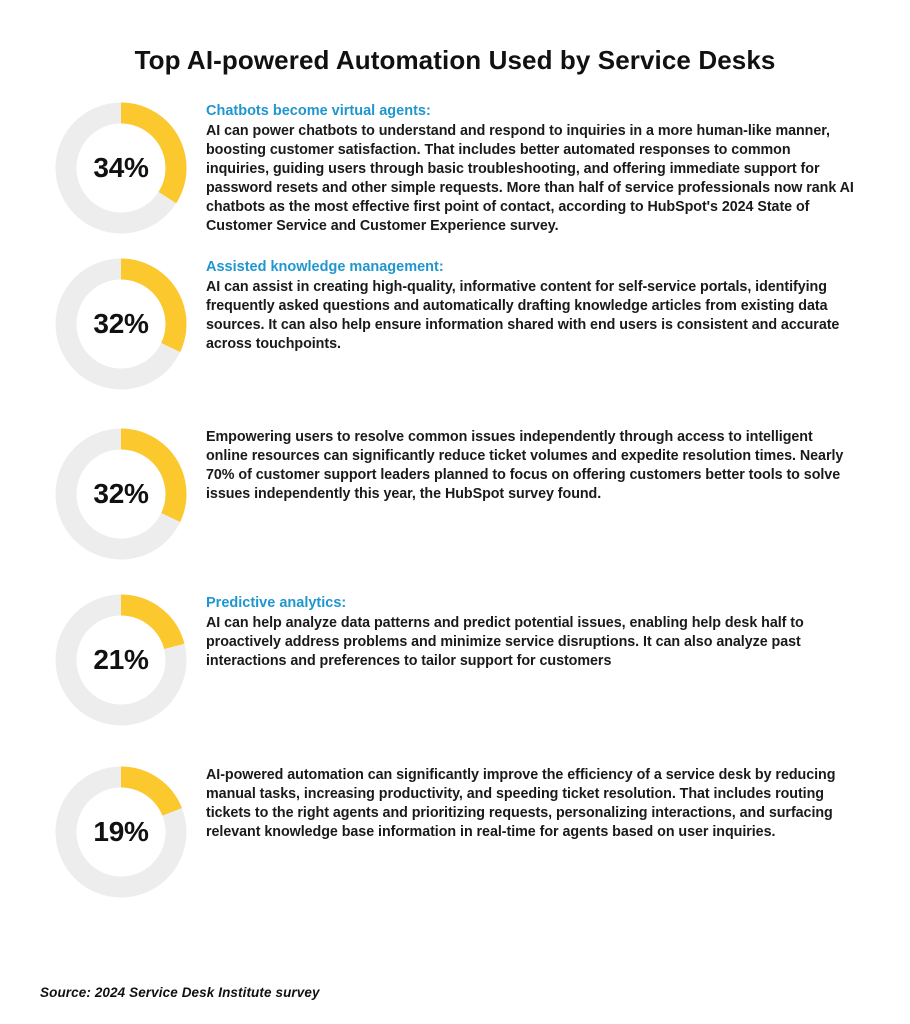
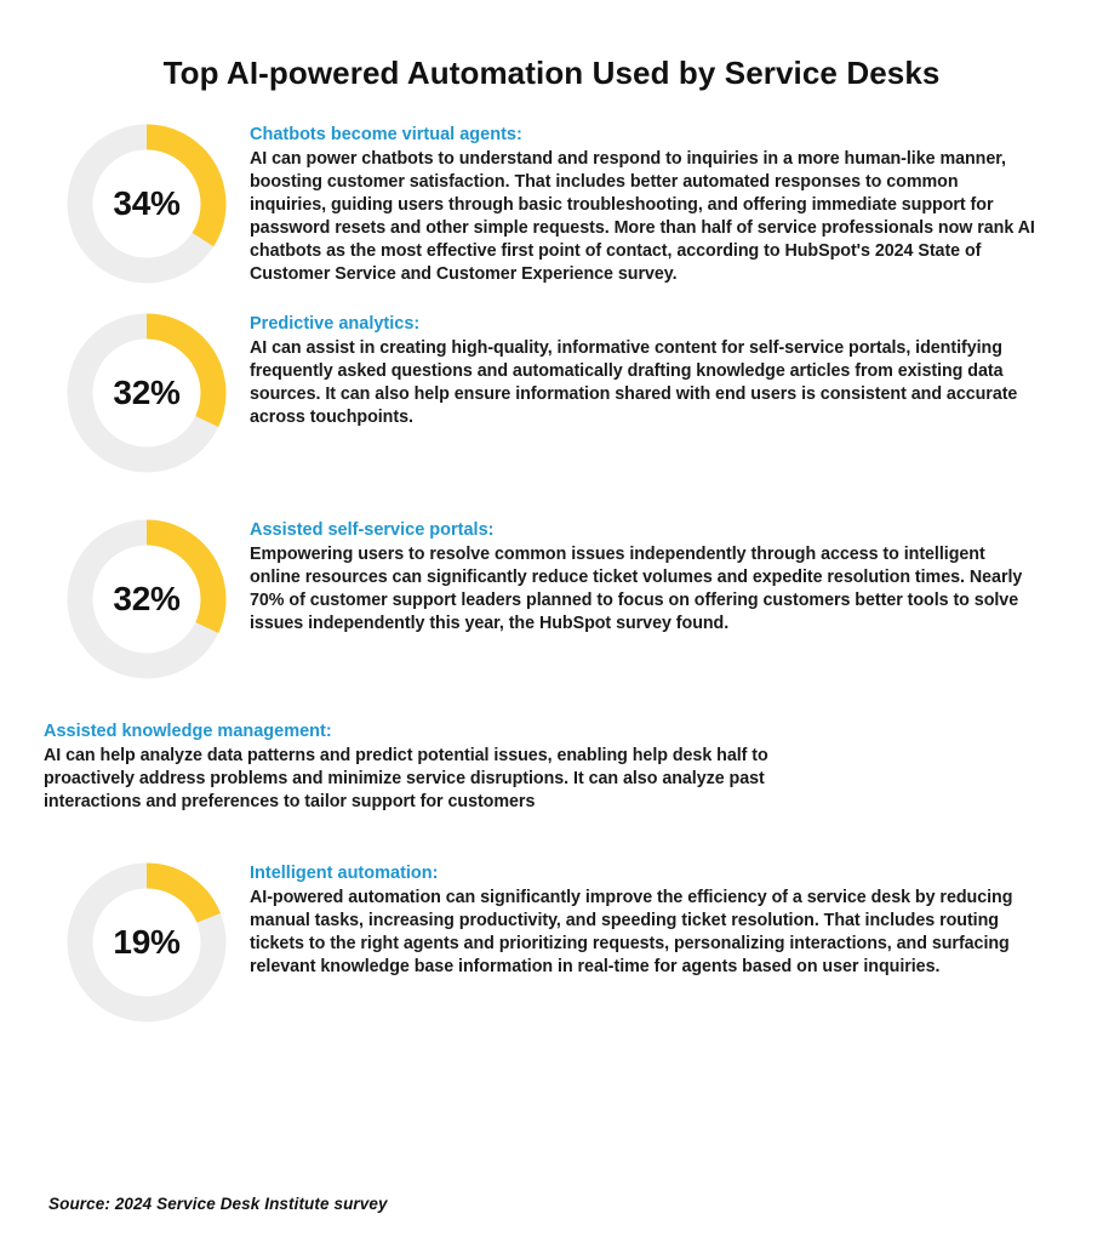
  Top AI-powered Automation Used by Service Desks
  34%
  Chatbots become virtual agents:
  AI can power chatbots to understand and respond to inquiries in a more human-like manner, boosting customer satisfaction. That includes better automated responses to common inquiries, guiding users through basic troubleshooting, and offering immediate support for password resets and other simple requests. More than half of service professionals now rank AI chatbots as the most effective first point of contact, according to HubSpot's 2024 State of Customer Service and Customer Experience survey.
  32%
- Assisted knowledge management:
+ Predictive analytics:
  AI can assist in creating high-quality, informative content for self-service portals, identifying frequently asked questions and automatically drafting knowledge articles from existing data sources. It can also help ensure information shared with end users is consistent and accurate across touchpoints.
  32%
+ Assisted self-service portals:
  Empowering users to resolve common issues independently through access to intelligent online resources can significantly reduce ticket volumes and expedite resolution times. Nearly 70% of customer support leaders planned to focus on offering customers better tools to solve issues independently this year, the HubSpot survey found.
- 21%
- Predictive analytics:
+ Assisted knowledge management:
  AI can help analyze data patterns and predict potential issues, enabling help desk half to proactively address problems and minimize service disruptions. It can also analyze past interactions and preferences to tailor support for customers
  19%
+ Intelligent automation:
  AI-powered automation can significantly improve the efficiency of a service desk by reducing manual tasks, increasing productivity, and speeding ticket resolution. That includes routing tickets to the right agents and prioritizing requests, personalizing interactions, and surfacing relevant knowledge base information in real-time for agents based on user inquiries.
  Source: 2024 Service Desk Institute survey
